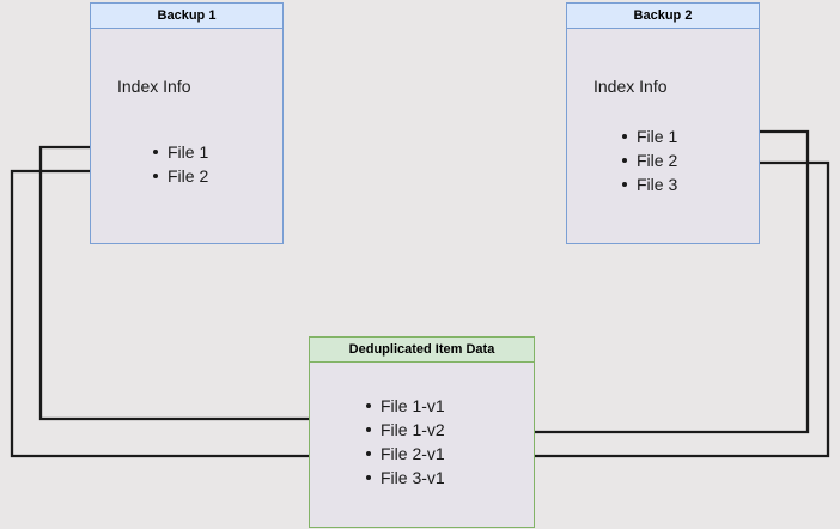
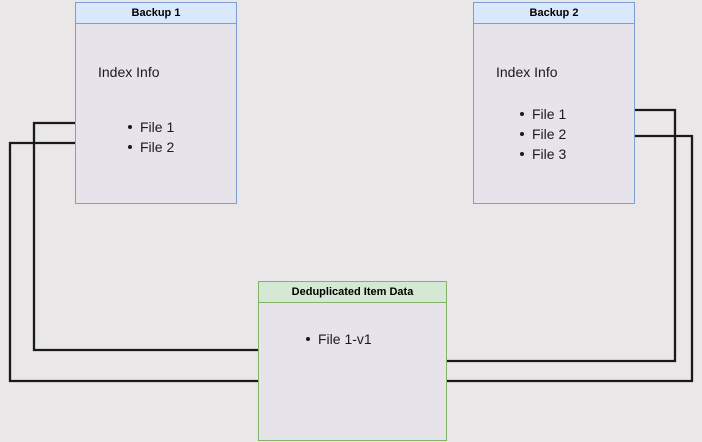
  Backup 1
  Index Info
  File 1
  File 2
  Backup 2
  Index Info
  File 1
  File 2
  File 3
  Deduplicated Item Data
  File 1-v1
- File 1-v2
- File 2-v1
- File 3-v1
